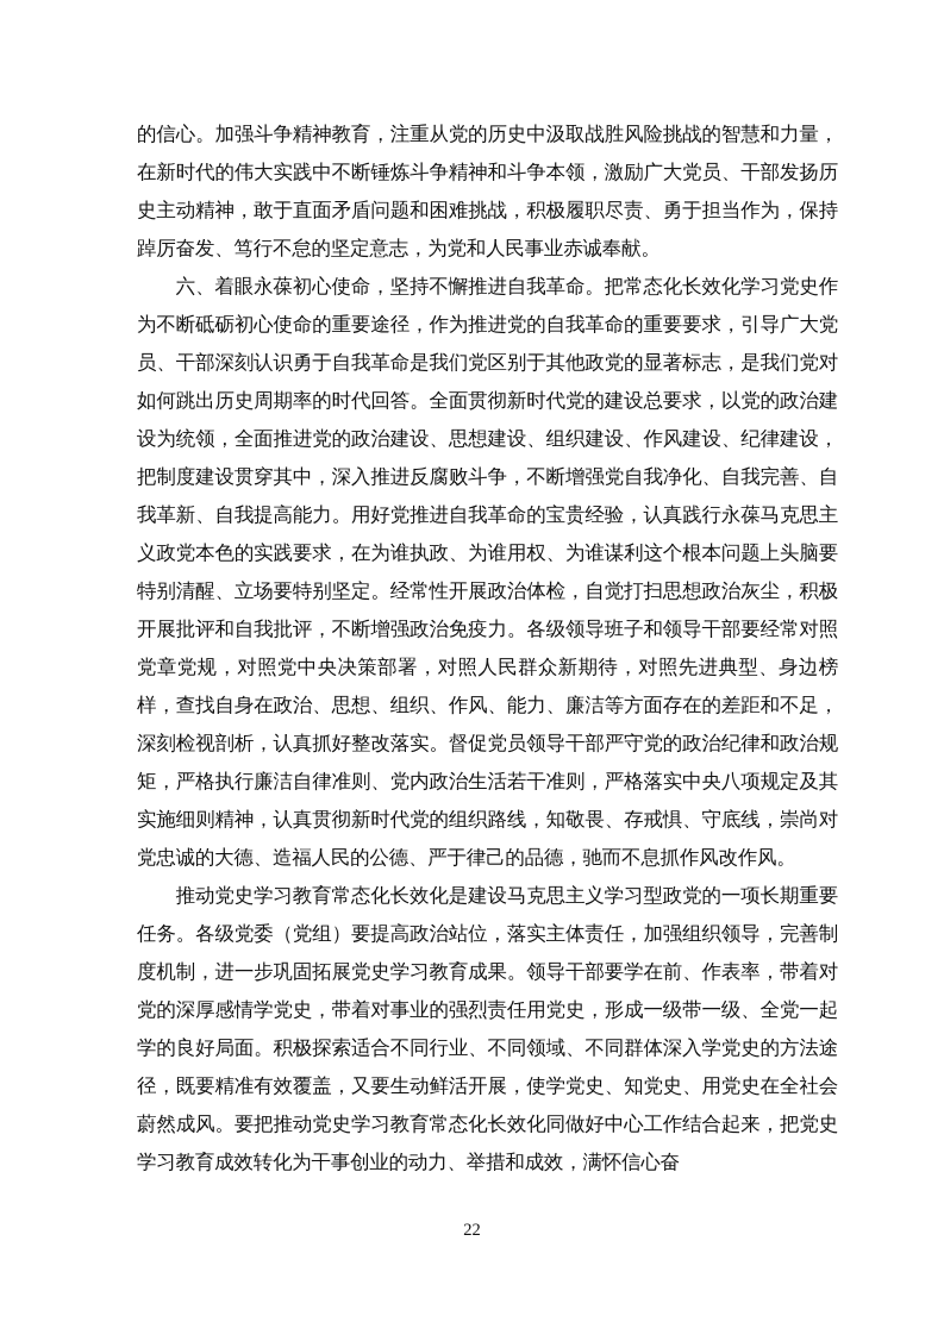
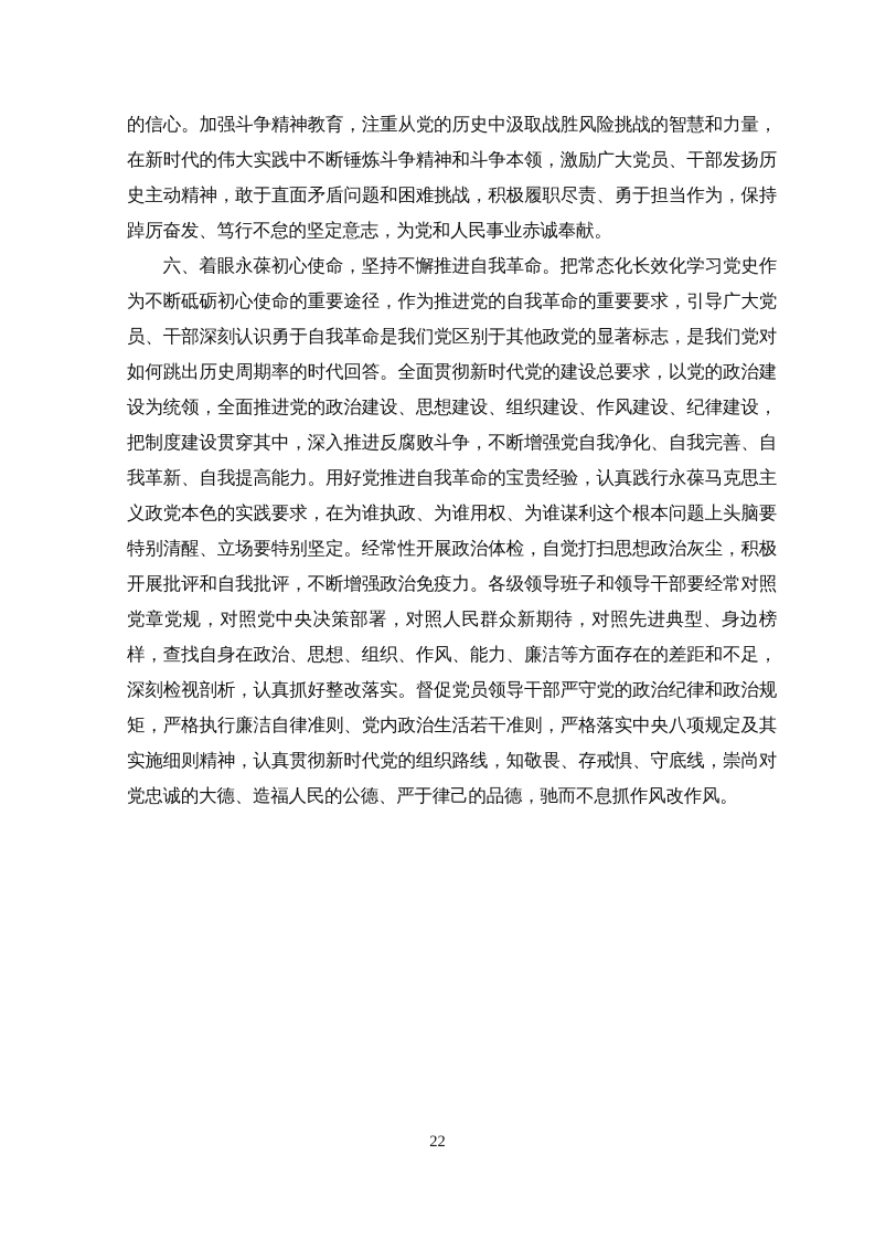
  的信心。加强斗争精神教育，注重从党的历史中汲取战胜风险挑战的智慧和力量，在新时代的伟大实践中不断锤炼斗争精神和斗争本领，激励广大党员、干部发扬历史主动精神，敢于直面矛盾问题和困难挑战，积极履职尽责、勇于担当作为，保持踔厉奋发、笃行不怠的坚定意志，为党和人民事业赤诚奉献。
  六、着眼永葆初心使命，坚持不懈推进自我革命。把常态化长效化学习党史作为不断砥砺初心使命的重要途径，作为推进党的自我革命的重要要求，引导广大党员、干部深刻认识勇于自我革命是我们党区别于其他政党的显著标志，是我们党对如何跳出历史周期率的时代回答。全面贯彻新时代党的建设总要求，以党的政治建设为统领，全面推进党的政治建设、思想建设、组织建设、作风建设、纪律建设，把制度建设贯穿其中，深入推进反腐败斗争，不断增强党自我净化、自我完善、自我革新、自我提高能力。用好党推进自我革命的宝贵经验，认真践行永葆马克思主义政党本色的实践要求，在为谁执政、为谁用权、为谁谋利这个根本问题上头脑要特别清醒、立场要特别坚定。经常性开展政治体检，自觉打扫思想政治灰尘，积极开展批评和自我批评，不断增强政治免疫力。各级领导班子和领导干部要经常对照党章党规，对照党中央决策部署，对照人民群众新期待，对照先进典型、身边榜样，查找自身在政治、思想、组织、作风、能力、廉洁等方面存在的差距和不足，深刻检视剖析，认真抓好整改落实。督促党员领导干部严守党的政治纪律和政治规矩，严格执行廉洁自律准则、党内政治生活若干准则，严格落实中央八项规定及其实施细则精神，认真贯彻新时代党的组织路线，知敬畏、存戒惧、守底线，崇尚对党忠诚的大德、造福人民的公德、严于律己的品德，驰而不息抓作风改作风。
- 推动党史学习教育常态化长效化是建设马克思主义学习型政党的一项长期重要任务。各级党委（党组）要提高政治站位，落实主体责任，加强组织领导，完善制度机制，进一步巩固拓展党史学习教育成果。领导干部要学在前、作表率，带着对党的深厚感情学党史，带着对事业的强烈责任用党史，形成一级带一级、全党一起学的良好局面。积极探索适合不同行业、不同领域、不同群体深入学党史的方法途径，既要精准有效覆盖，又要生动鲜活开展，使学党史、知党史、用党史在全社会蔚然成风。要把推动党史学习教育常态化长效化同做好中心工作结合起来，把党史学习教育成效转化为干事创业的动力、举措和成效，满怀信心奋
  22
